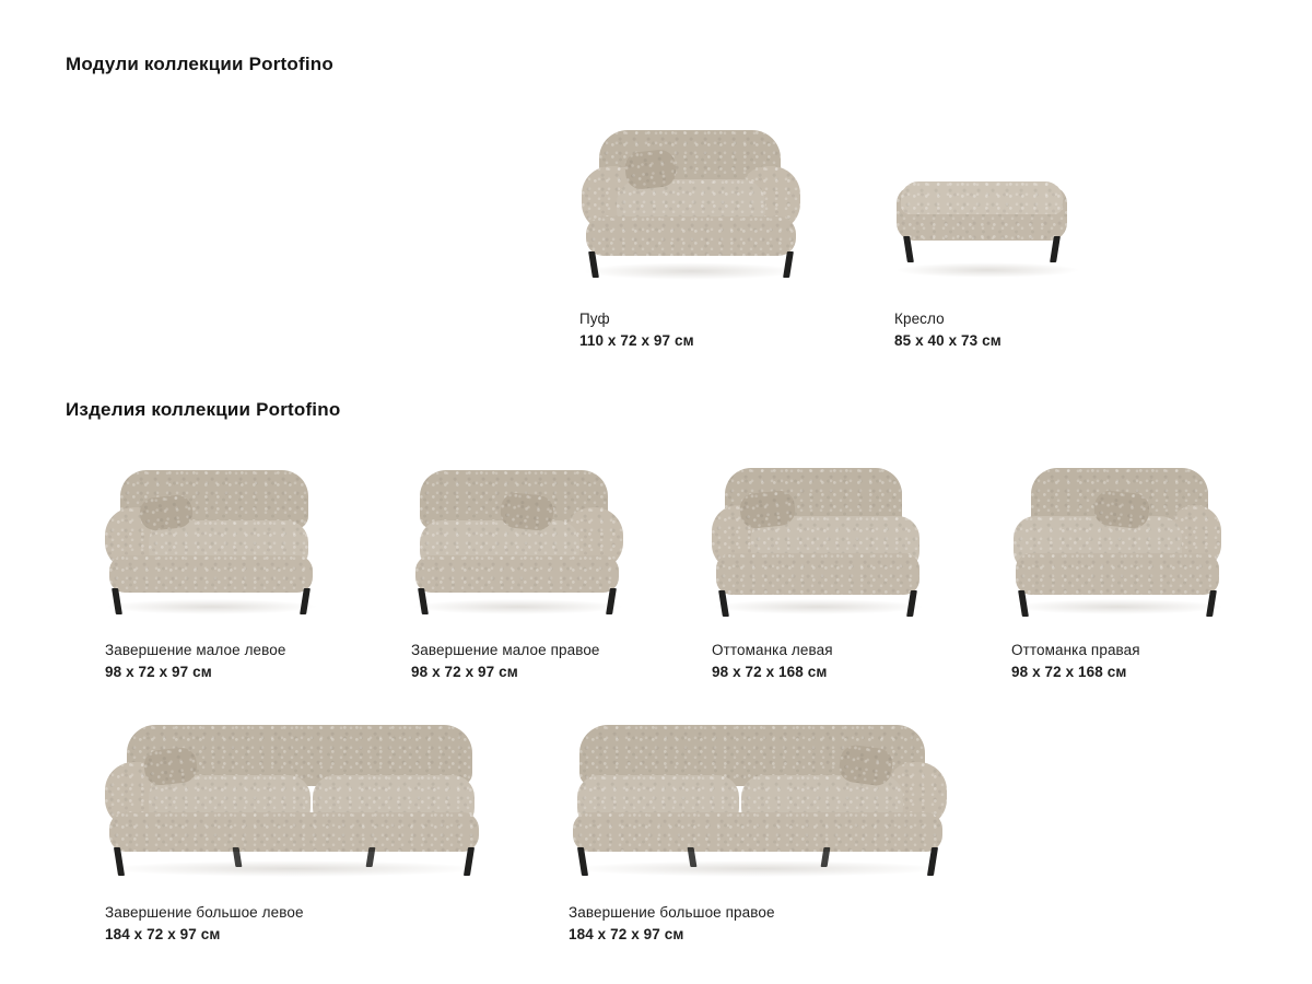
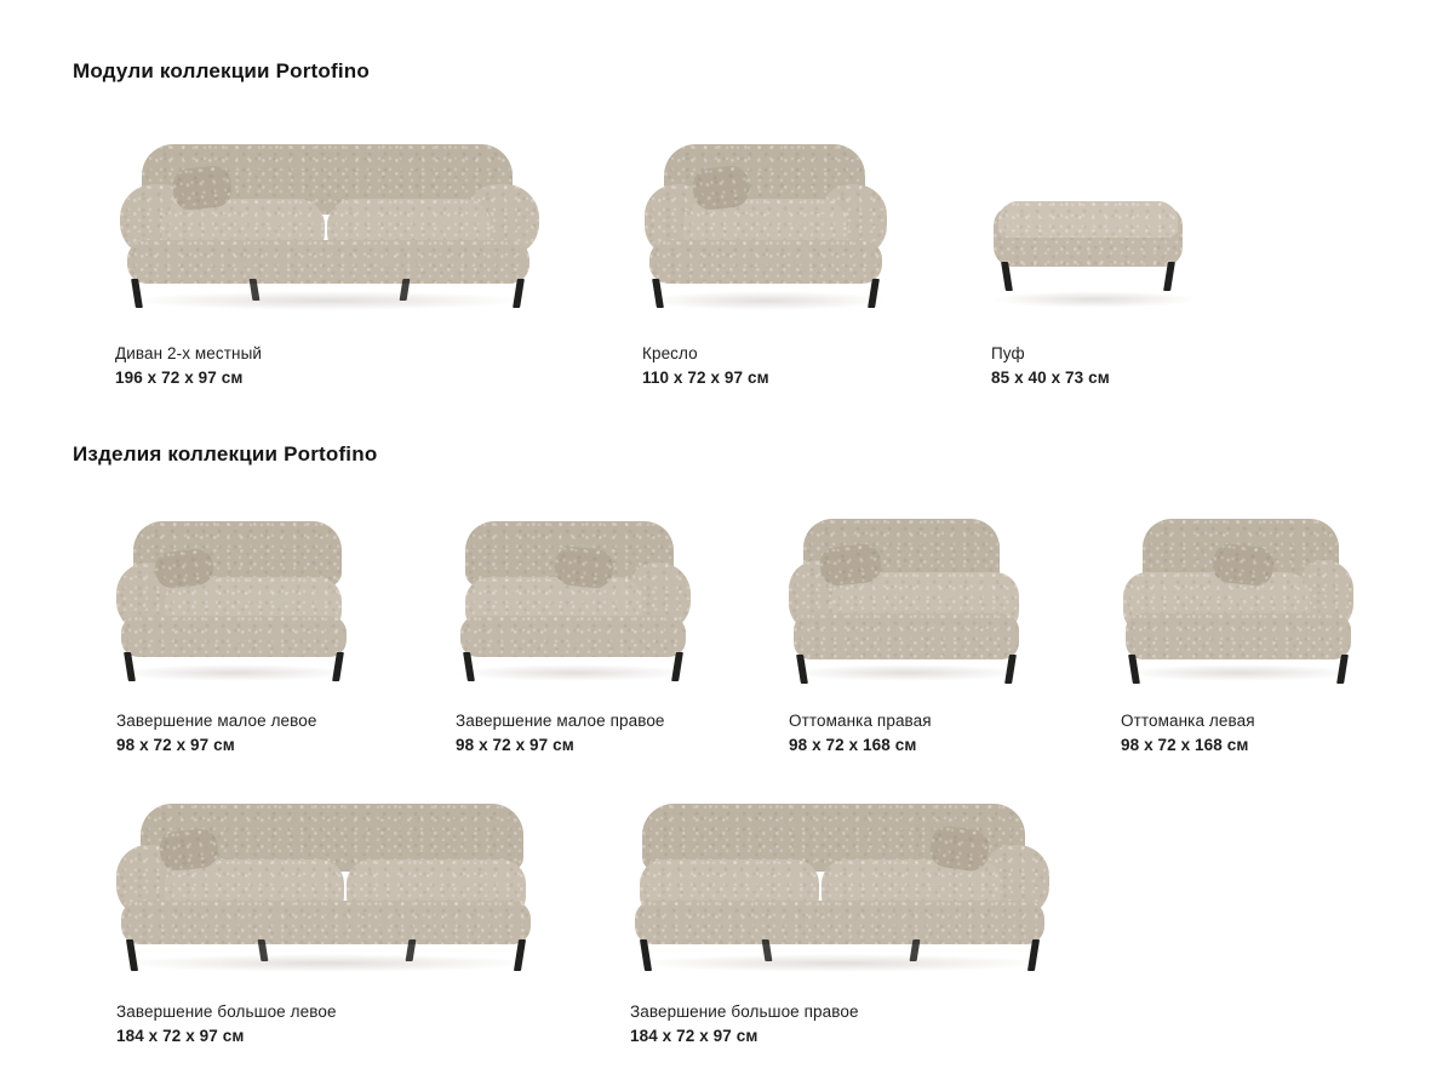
  Модули коллекции Portofino
+ Диван 2-х местный
+ 196 x 72 x 97 см
- Пуф
+ Кресло
  110 x 72 x 97 см
- Кресло
+ Пуф
  85 x 40 x 73 см
  Изделия коллекции Portofino
  Завершение малое левое
  98 x 72 x 97 см
  Завершение малое правое
  98 x 72 x 97 см
- Оттоманка левая
+ Оттоманка правая
  98 x 72 x 168 см
- Оттоманка правая
+ Оттоманка левая
  98 x 72 x 168 см
  Завершение большое левое
  184 x 72 x 97 см
  Завершение большое правое
  184 x 72 x 97 см
